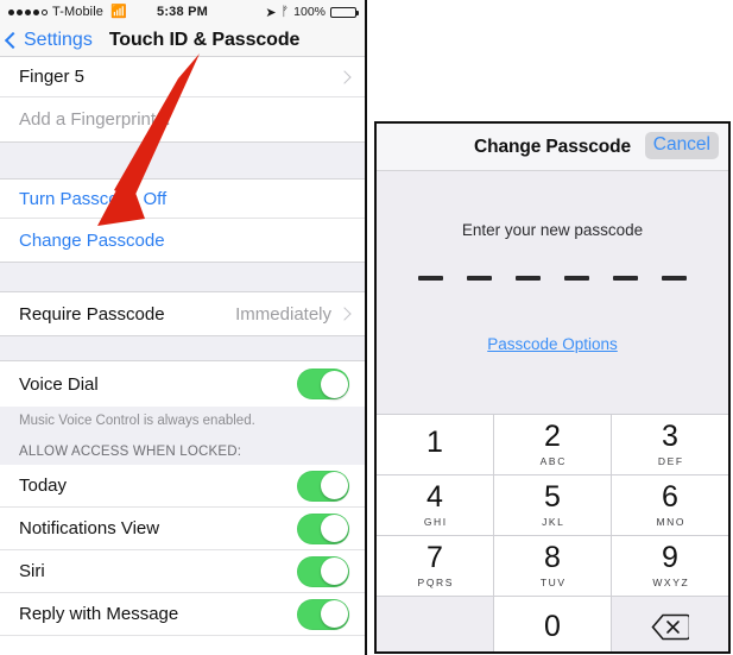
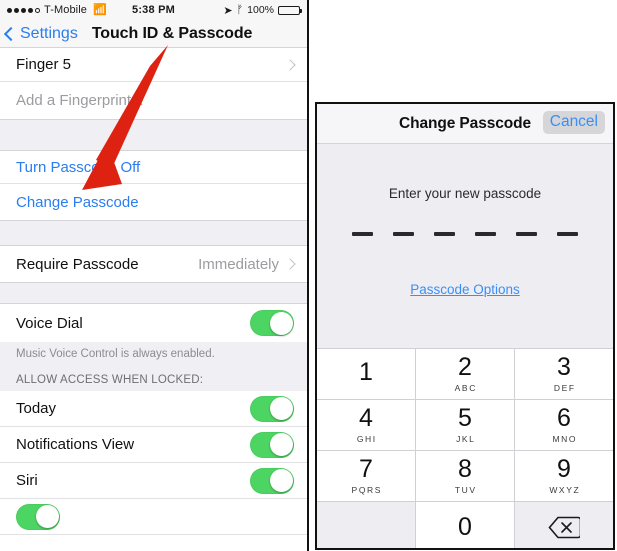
  T-Mobile
  📶
  5:38 PM
  ➤
  ᚠ
  100%
  Settings
  Touch ID & Passcode
  Finger 5
  Add a Fingerprint
  Turn Passc Off
  Change Passcode
  Require Passcode
  Immediately
  Voice Dial
  Music Voice Control is always enabled.
  ALLOW ACCESS WHEN LOCKED:
  Today
  Notifications View
  Siri
- Reply with Message
  Change Passcode
  Cancel
  Enter your new passcode
  Passcode Options
  1
  2
  ABC
  3
  DEF
  4
  GHI
  5
  JKL
  6
  MNO
  7
  PQRS
  8
  TUV
  9
  WXYZ
  0
